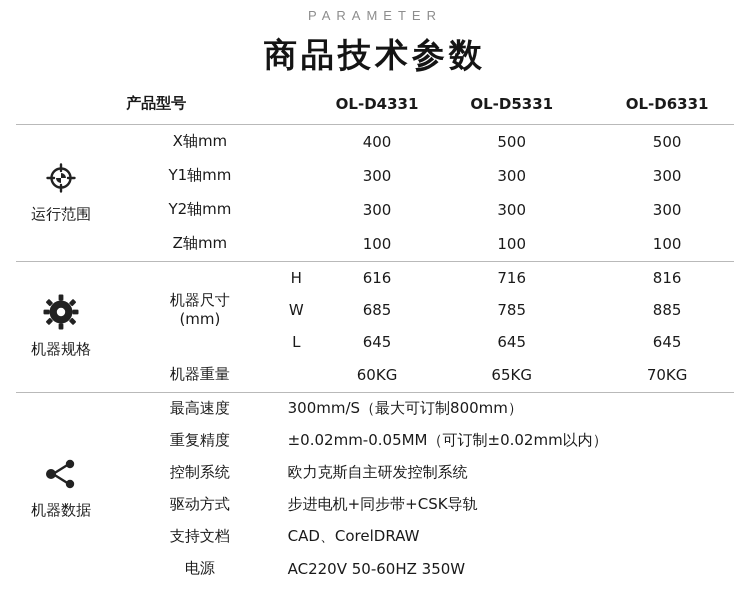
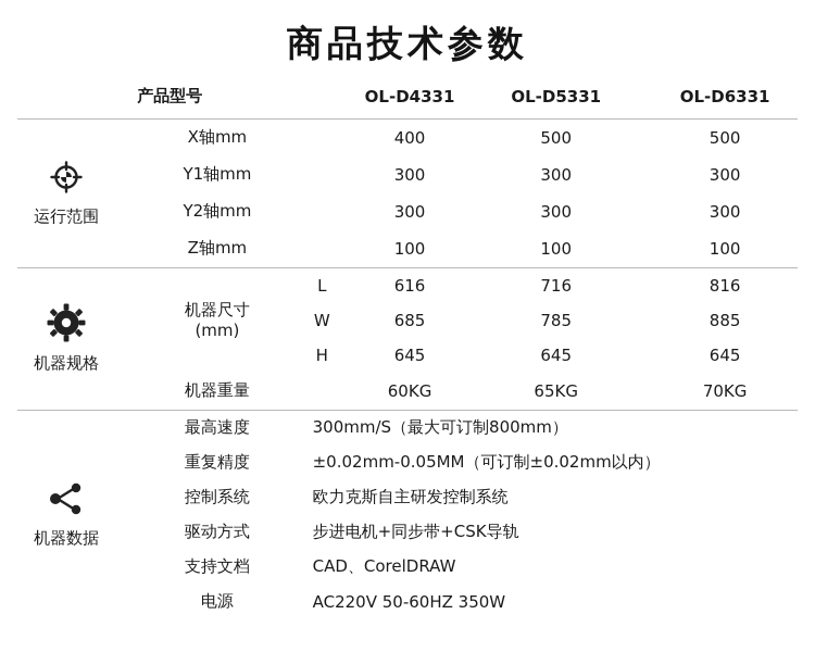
- PARAMETER
  商品技术参数
  	产品型号		OL-D4331	OL-D5331	OL-D6331
  运行范围	X轴mm		400	500	500
  Y1轴mm		300	300	300
  Y2轴mm		300	300	300
  Z轴mm		100	100	100
- 机器规格	机器尺寸 (mm)	H	616	716	816
+ 机器规格	机器尺寸 (mm)	L	616	716	816
  W	685	785	885
- L	645	645	645
+ H	645	645	645
  机器重量		60KG	65KG	70KG
  机器数据	最高速度	300mm/S（最大可订制800mm）
  重复精度	±0.02mm-0.05MM（可订制±0.02mm以内）
  控制系统	欧力克斯自主研发控制系统
  驱动方式	步进电机+同步带+CSK导轨
  支持文档	CAD、CorelDRAW
  电源	AC220V 50-60HZ 350W
